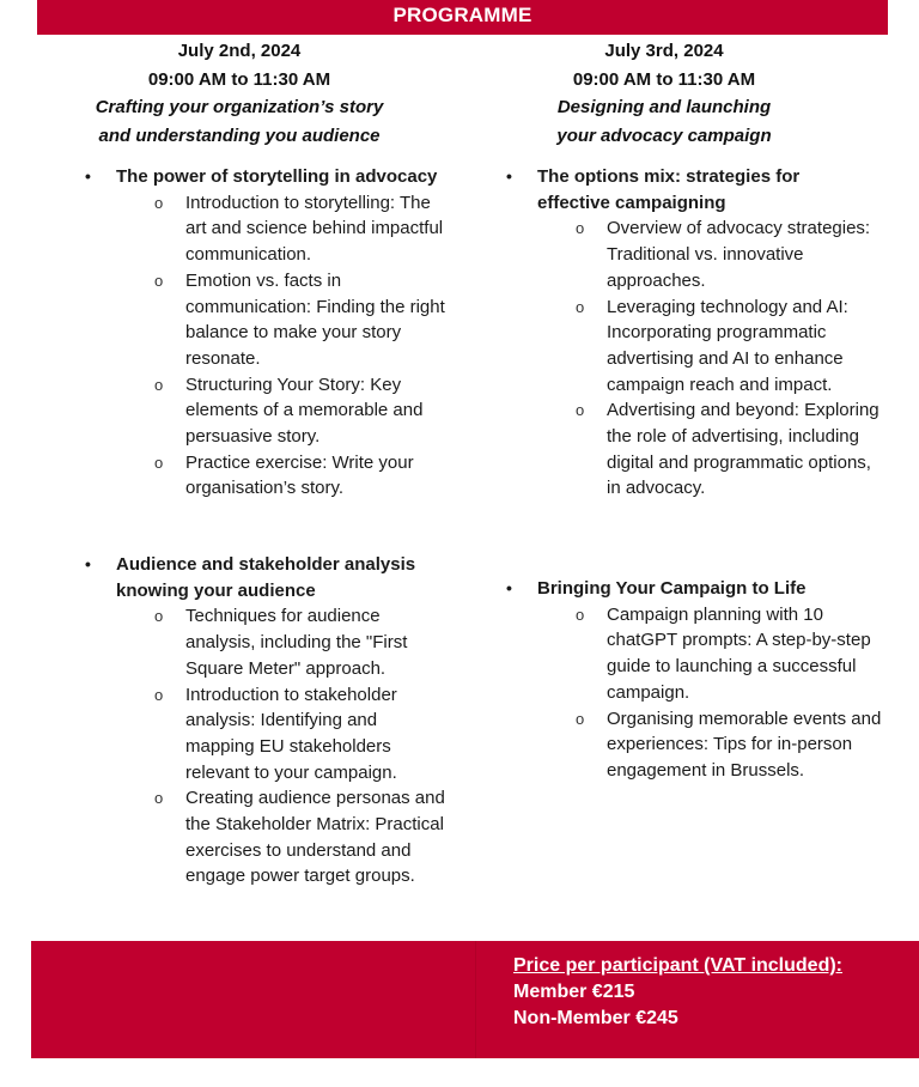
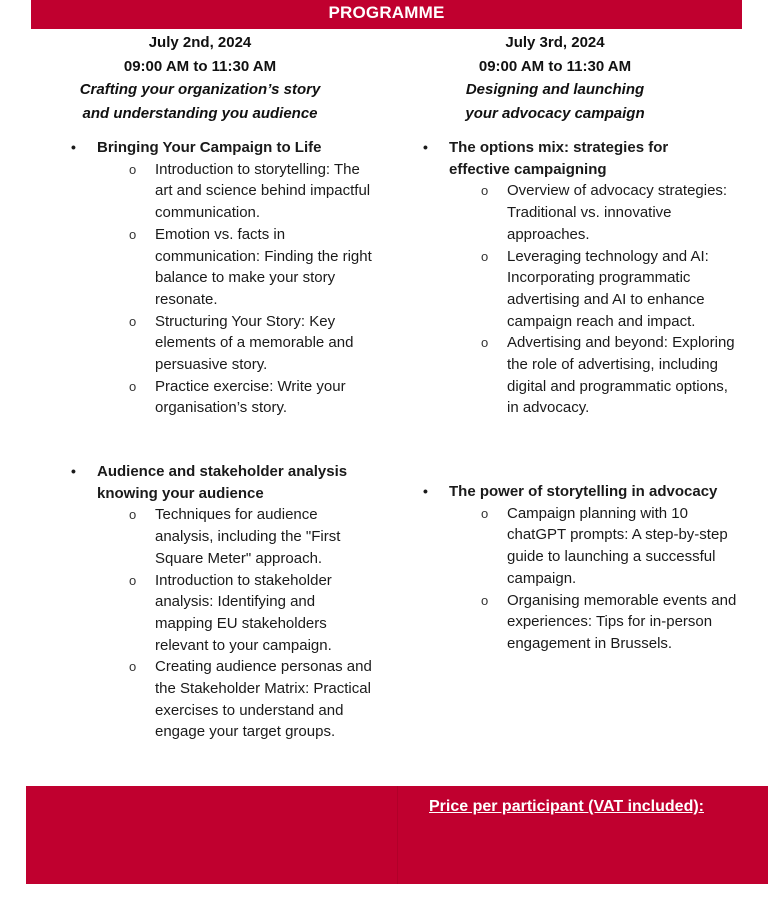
  PROGRAMME
  July 2nd, 2024
  09:00 AM to 11:30 AM
  Crafting your organization’s story
  and understanding you audience
  July 3rd, 2024
  09:00 AM to 11:30 AM
  Designing and launching
  your advocacy campaign
  •
- The power of storytelling in advocacy
+ Bringing Your Campaign to Life
  o
  Introduction to storytelling: The art and science behind impactful communication.
  o
  Emotion vs. facts in communication: Finding the right balance to make your story resonate.
  o
  Structuring Your Story: Key elements of a memorable and persuasive story.
  o
  Practice exercise: Write your organisation’s story.
  •
  Audience and stakeholder analysis knowing your audience
  o
  Techniques for audience analysis, including the "First Square Meter" approach.
  o
  Introduction to stakeholder analysis: Identifying and mapping EU stakeholders relevant to your campaign.
  o
- Creating audience personas and the Stakeholder Matrix: Practical exercises to understand and engage power target groups.
+ Creating audience personas and the Stakeholder Matrix: Practical exercises to understand and engage your target groups.
  •
  The options mix: strategies for effective campaigning
  o
  Overview of advocacy strategies: Traditional vs. innovative approaches.
  o
  Leveraging technology and AI: Incorporating programmatic advertising and AI to enhance campaign reach and impact.
  o
  Advertising and beyond: Exploring the role of advertising, including digital and programmatic options, in advocacy.
  •
- Bringing Your Campaign to Life
+ The power of storytelling in advocacy
  o
  Campaign planning with 10 chatGPT prompts: A step-by-step guide to launching a successful campaign.
  o
  Organising memorable events and experiences: Tips for in-person engagement in Brussels.
  Price per participant (VAT included):
- Member €215
- Non-Member €245
